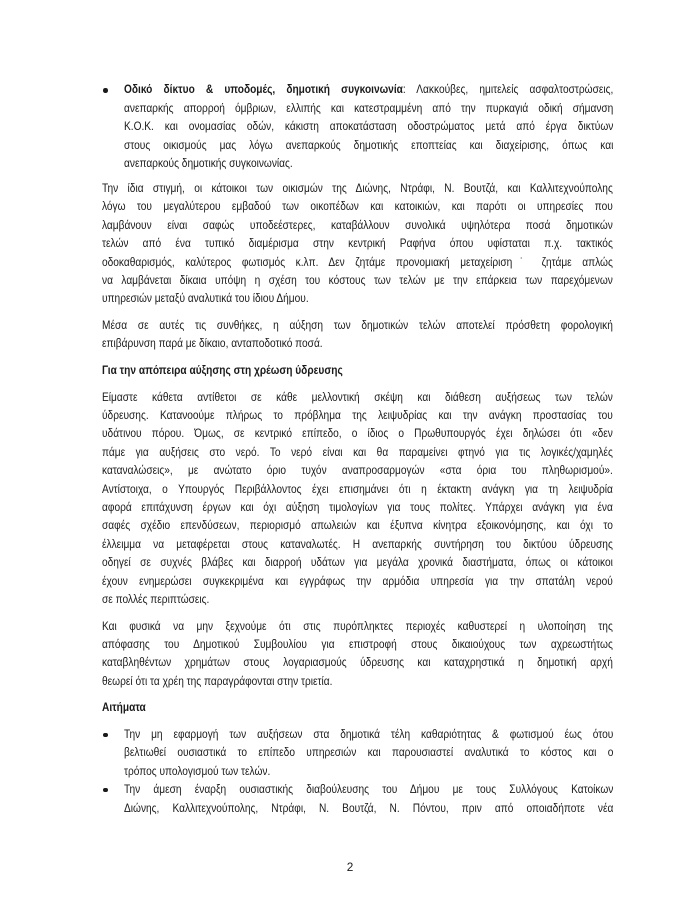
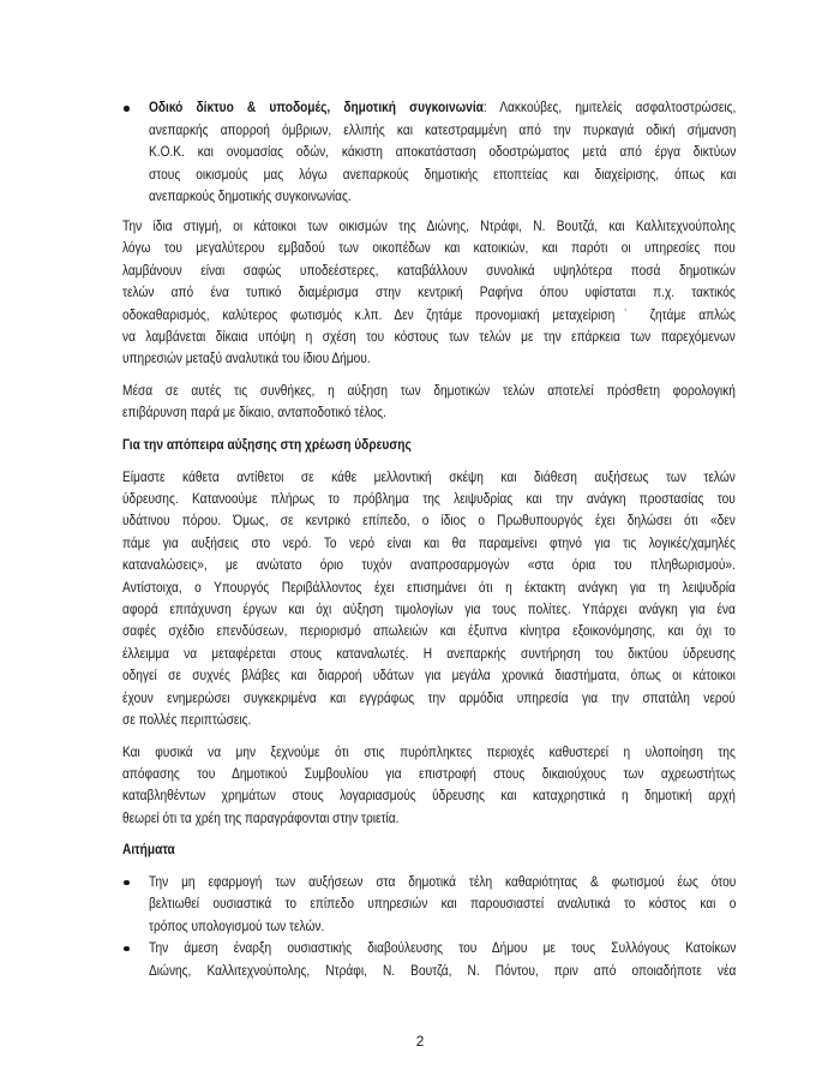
  Οδικό δίκτυο & υποδομές, δημοτική συγκοινωνία: Λακκούβες, ημιτελείς ασφαλτοστρώσεις,
  ανεπαρκής απορροή όμβριων, ελλιπής και κατεστραμμένη από την πυρκαγιά οδική σήμανση
  Κ.Ο.Κ. και ονομασίας οδών, κάκιστη αποκατάσταση οδοστρώματος μετά από έργα δικτύων
  στους οικισμούς μας λόγω ανεπαρκούς δημοτικής εποπτείας και διαχείρισης, όπως και
  ανεπαρκούς δημοτικής συγκοινωνίας.
  Την ίδια στιγμή, οι κάτοικοι των οικισμών της Διώνης, Ντράφι, Ν. Βουτζά, και Καλλιτεχνούπολης
  λόγω του μεγαλύτερου εμβαδού των οικοπέδων και κατοικιών, και παρότι οι υπηρεσίες που
  λαμβάνουν είναι σαφώς υποδεέστερες, καταβάλλουν συνολικά υψηλότερα ποσά δημοτικών
  τελών από ένα τυπικό διαμέρισμα στην κεντρική Ραφήνα όπου υφίσταται π.χ. τακτικός
  οδοκαθαρισμός, καλύτερος φωτισμός κ.λπ. Δεν ζητάμε προνομιακή μεταχείριση˙ ζητάμε απλώς
  να λαμβάνεται δίκαια υπόψη η σχέση του κόστους των τελών με την επάρκεια των παρεχόμενων
  υπηρεσιών μεταξύ αναλυτικά του ίδιου Δήμου.
  Μέσα σε αυτές τις συνθήκες, η αύξηση των δημοτικών τελών αποτελεί πρόσθετη φορολογική
- επιβάρυνση παρά με δίκαιο, ανταποδοτικό ποσά.
+ επιβάρυνση παρά με δίκαιο, ανταποδοτικό τέλος.
  Για την απόπειρα αύξησης στη χρέωση ύδρευσης
  Είμαστε κάθετα αντίθετοι σε κάθε μελλοντική σκέψη και διάθεση αυξήσεως των τελών
  ύδρευσης. Κατανοούμε πλήρως το πρόβλημα της λειψυδρίας και την ανάγκη προστασίας του
  υδάτινου πόρου. Όμως, σε κεντρικό επίπεδο, ο ίδιος ο Πρωθυπουργός έχει δηλώσει ότι «δεν
  πάμε για αυξήσεις στο νερό. Το νερό είναι και θα παραμείνει φτηνό για τις λογικές/χαμηλές
  καταναλώσεις», με ανώτατο όριο τυχόν αναπροσαρμογών «στα όρια του πληθωρισμού».
  Αντίστοιχα, ο Υπουργός Περιβάλλοντος έχει επισημάνει ότι η έκτακτη ανάγκη για τη λειψυδρία
  αφορά επιτάχυνση έργων και όχι αύξηση τιμολογίων για τους πολίτες. Υπάρχει ανάγκη για ένα
  σαφές σχέδιο επενδύσεων, περιορισμό απωλειών και έξυπνα κίνητρα εξοικονόμησης, και όχι το
  έλλειμμα να μεταφέρεται στους καταναλωτές. Η ανεπαρκής συντήρηση του δικτύου ύδρευσης
  οδηγεί σε συχνές βλάβες και διαρροή υδάτων για μεγάλα χρονικά διαστήματα, όπως οι κάτοικοι
  έχουν ενημερώσει συγκεκριμένα και εγγράφως την αρμόδια υπηρεσία για την σπατάλη νερού
  σε πολλές περιπτώσεις.
  Και φυσικά να μην ξεχνούμε ότι στις πυρόπληκτες περιοχές καθυστερεί η υλοποίηση της
  απόφασης του Δημοτικού Συμβουλίου για επιστροφή στους δικαιούχους των αχρεωστήτως
  καταβληθέντων χρημάτων στους λογαριασμούς ύδρευσης και καταχρηστικά η δημοτική αρχή
  θεωρεί ότι τα χρέη της παραγράφονται στην τριετία.
  Αιτήματα
  Την μη εφαρμογή των αυξήσεων στα δημοτικά τέλη καθαριότητας & φωτισμού έως ότου
  βελτιωθεί ουσιαστικά το επίπεδο υπηρεσιών και παρουσιαστεί αναλυτικά το κόστος και ο
  τρόπος υπολογισμού των τελών.
  Την άμεση έναρξη ουσιαστικής διαβούλευσης του Δήμου με τους Συλλόγους Κατοίκων
  Διώνης, Καλλιτεχνούπολης, Ντράφι, Ν. Βουτζά, Ν. Πόντου, πριν από οποιαδήποτε νέα
  2
